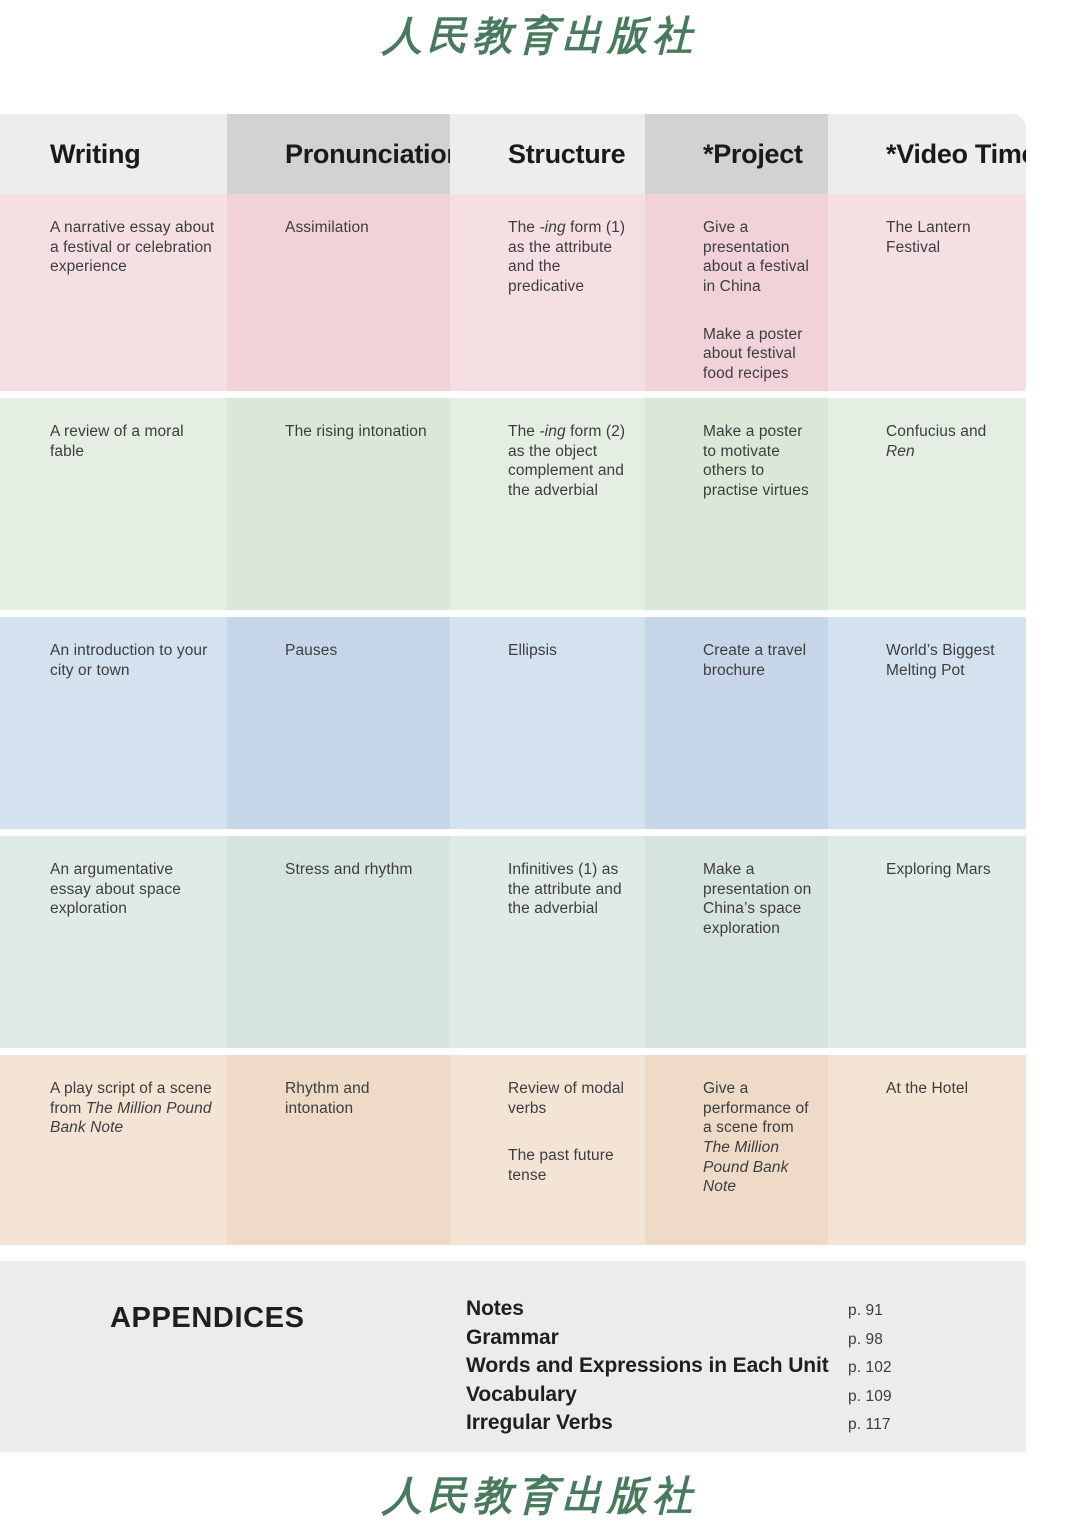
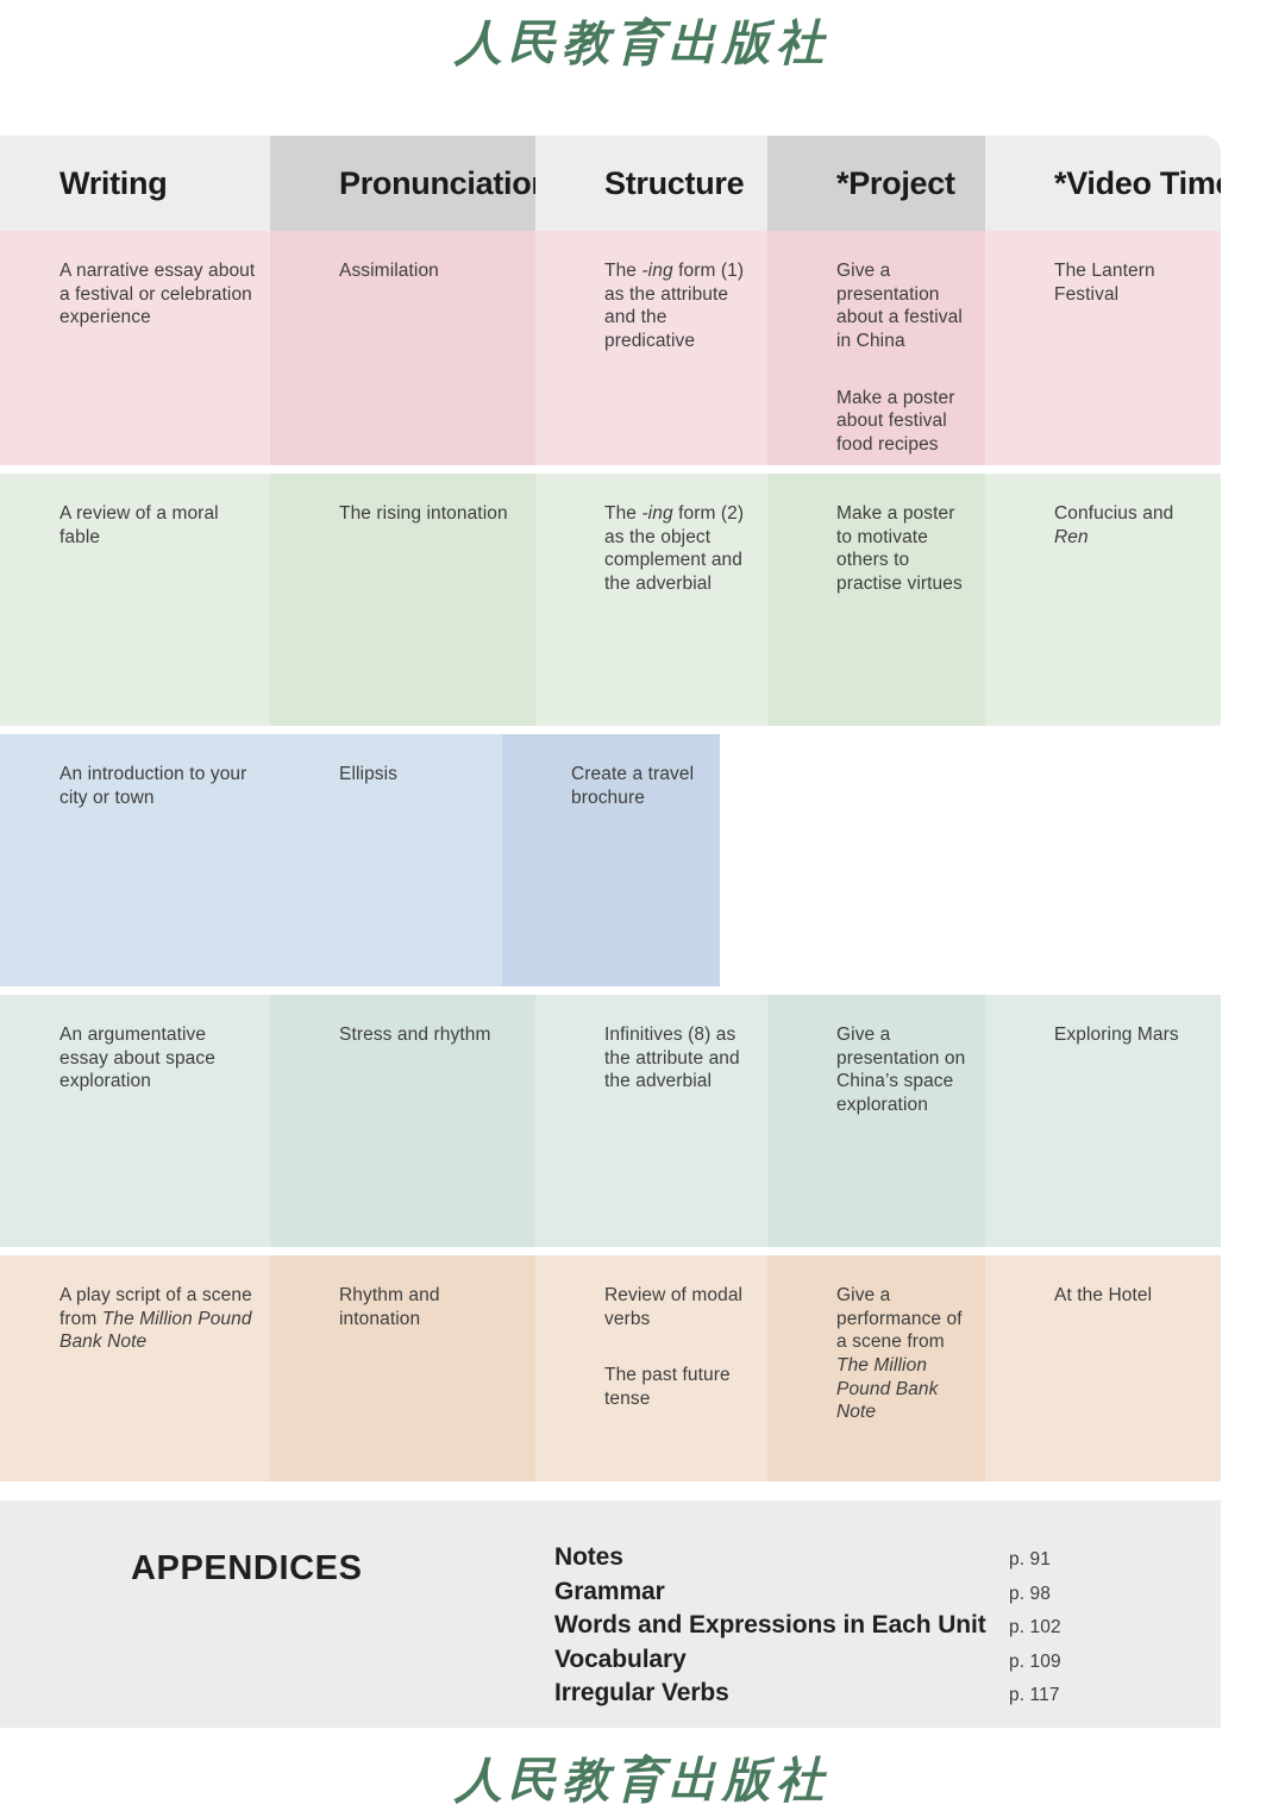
  人民教育出版社
  Writing
  Pronunciatio
  Structure
  *Project
  *Video Tim
  A narrative essay about a festival or celebration experience
  Assimilation
  The -ing form (1) as the attribute and the predicative
  Give a presentation about a festival in China
  Make a poster about festival food recipes
  The Lantern Festival
  A review of a moral fable
  The rising intonation
  The -ing form (2) as the object complement and the adverbial
  Make a poster to motivate others to practise virtues
  Confucius and Ren
  An introduction to your city or town
- Pauses
  Ellipsis
  Create a travel brochure
- World’s Biggest Melting Pot
  An argumentative essay about space exploration
  Stress and rhythm
- Infinitives (1) as the attribute and the adverbial
+ Infinitives (8) as the attribute and the adverbial
- Make a presentation on China’s space exploration
+ Give a presentation on China’s space exploration
  Exploring Mars
  A play script of a scene from The Million Pound Bank Note
  Rhythm and intonation
  Review of modal verbs
  The past future tense
  Give a performance of a scene from The Million Pound Bank Note
  At the Hotel
  APPENDICES
  Notes
  p. 91
  Grammar
  p. 98
  Words and Expressions in Each Unit
  p. 102
  Vocabulary
  p. 109
  Irregular Verbs
  p. 117
  人民教育出版社
